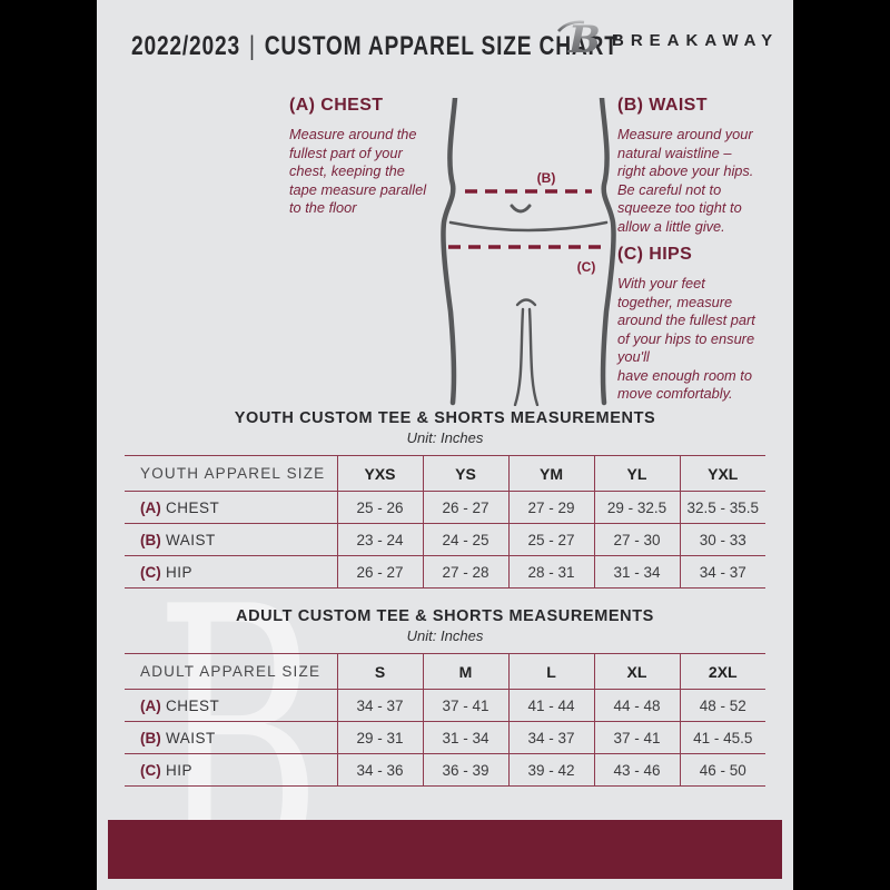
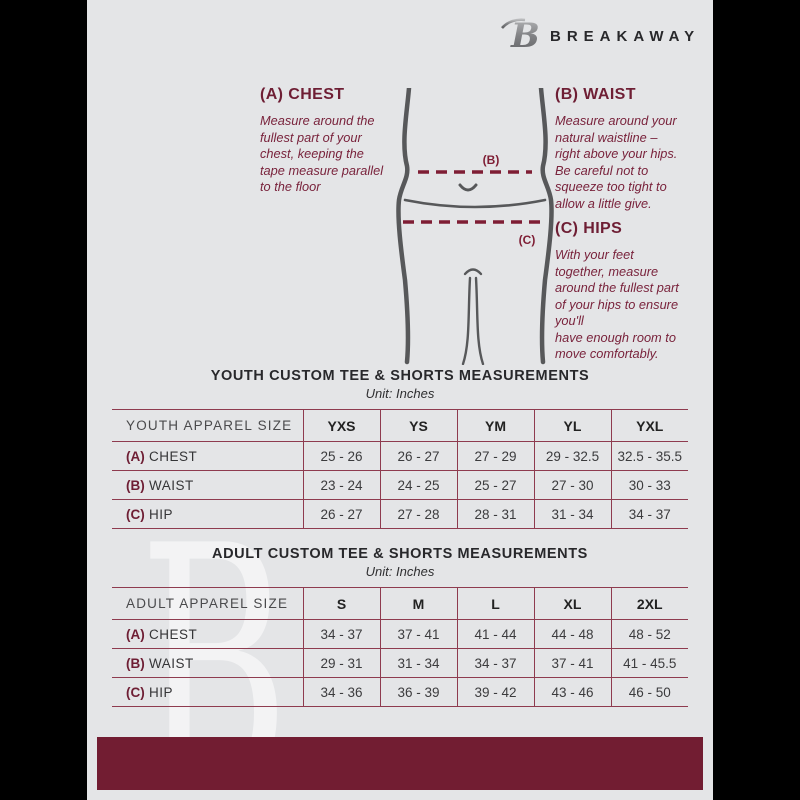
- 2022/2023 | CUSTOM APPAREL SIZE CHART
  B
  BREAKAWAY
  (B)
  (C)
  (A) CHEST
  Measure around the
  fullest part of your
  chest, keeping the
  tape measure parallel
  to the floor
  (B) WAIST
  Measure around your
  natural waistline –
  right above your hips.
  Be careful not to
  squeeze too tight to
  allow a little give.
  (C) HIPS
  With your feet
  together, measure
  around the fullest part
  of your hips to ensure
  you'll
  have enough room to
  move comfortably.
  B
  YOUTH CUSTOM TEE & SHORTS MEASUREMENTS
  Unit: Inches
  YOUTH APPAREL SIZE	YXS	YS	YM	YL	YXL
  (A) CHEST	25 - 26	26 - 27	27 - 29	29 - 32.5	32.5 - 35.5
  (B) WAIST	23 - 24	24 - 25	25 - 27	27 - 30	30 - 33
  (C) HIP	26 - 27	27 - 28	28 - 31	31 - 34	34 - 37
  ADULT CUSTOM TEE & SHORTS MEASUREMENTS
  Unit: Inches
  ADULT APPAREL SIZE	S	M	L	XL	2XL
  (A) CHEST	34 - 37	37 - 41	41 - 44	44 - 48	48 - 52
  (B) WAIST	29 - 31	31 - 34	34 - 37	37 - 41	41 - 45.5
  (C) HIP	34 - 36	36 - 39	39 - 42	43 - 46	46 - 50
